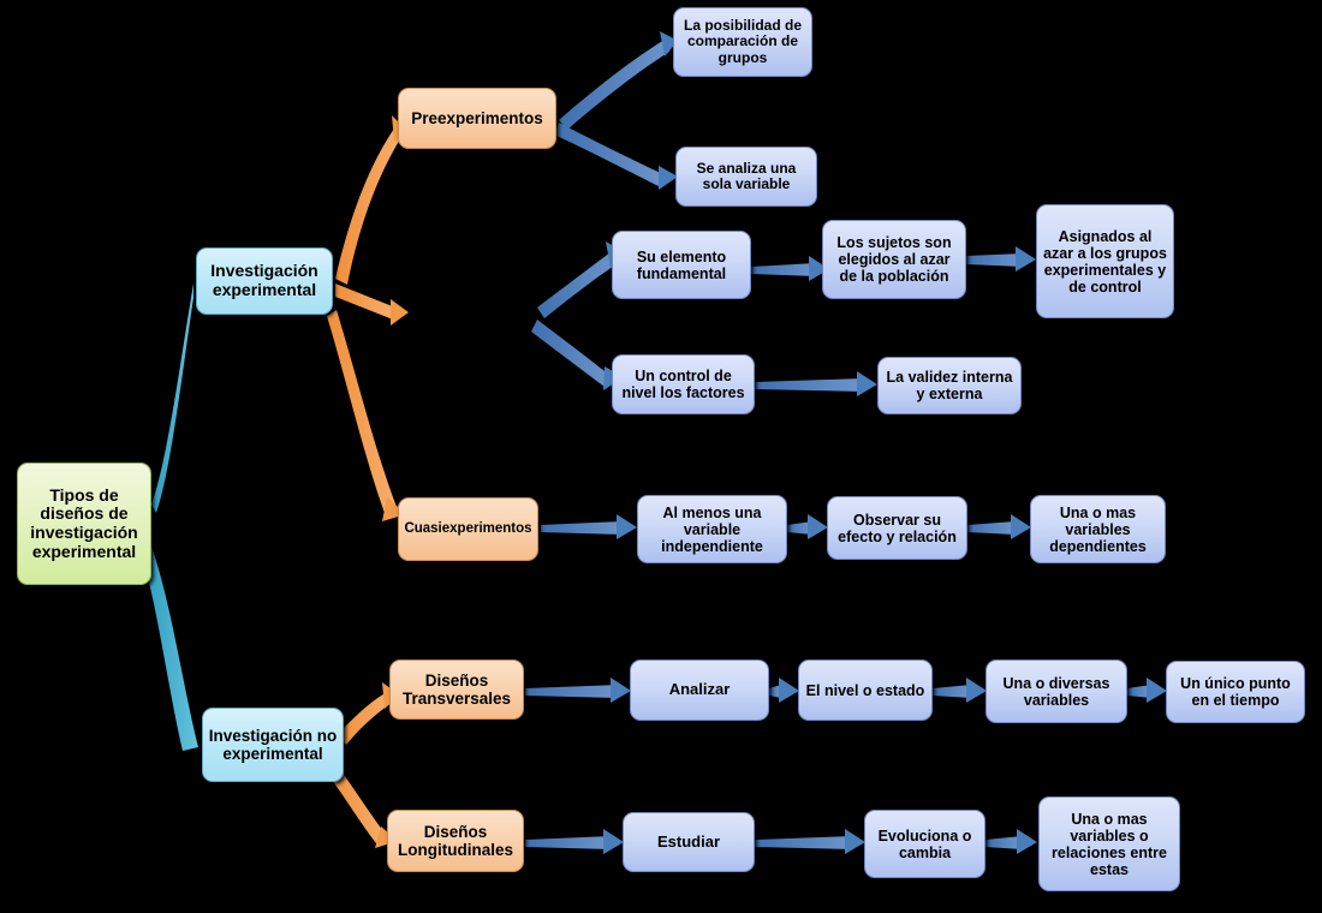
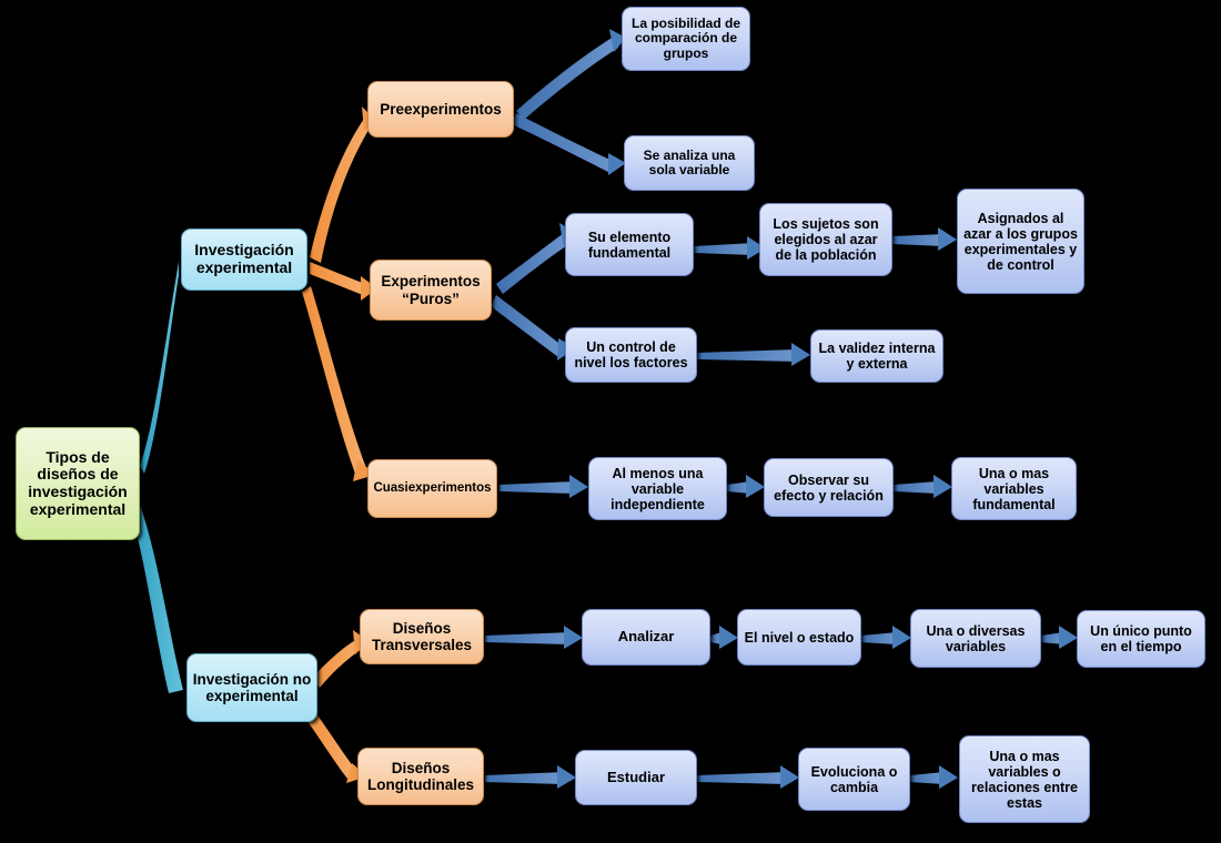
  Tipos de diseños de investigación experimental
  Investigación experimental
  Investigación no experimental
  Preexperimentos
+ Experimentos “Puros”
  Cuasiexperimentos
  Diseños Transversales
  Diseños Longitudinales
  La posibilidad de comparación de grupos
  Se analiza una sola variable
  Su elemento fundamental
  Los sujetos son elegidos al azar de la población
  Asignados al azar a los grupos experimentales y de control
  Un control de nivel los factores
  La validez interna y externa
  Al menos una variable independiente
  Observar su efecto y relación
- Una o mas variables dependientes
+ Una o mas variables fundamental
  Analizar
  El nivel o estado
  Una o diversas variables
  Un único punto en el tiempo
  Estudiar
  Evoluciona o cambia
  Una o mas variables o relaciones entre estas
